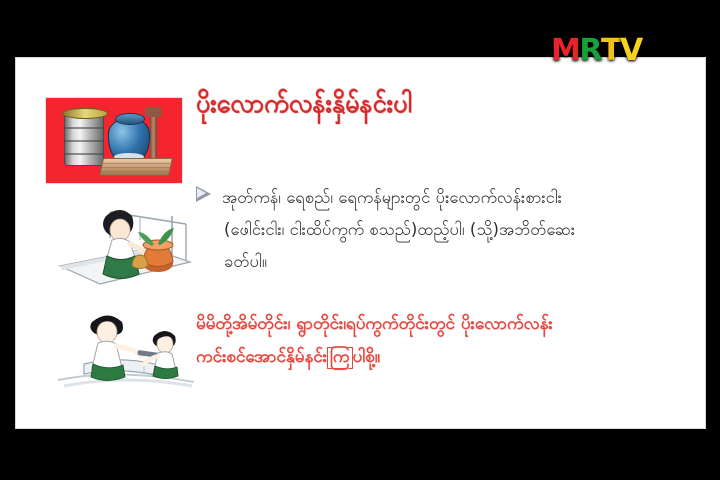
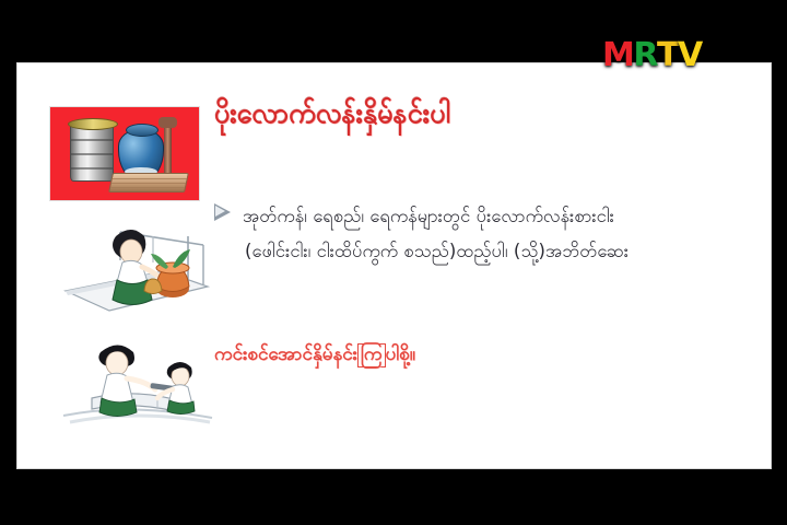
  MRTV
  ပိုးလောက်လန်းနှိမ်နင်းပါ
  အုတ်ကန်၊ ရေစည်၊ ရေကန်များတွင် ပိုးလောက်လန်းစားငါး
  (ဖေါင်းငါး၊ ငါးထိပ်ကွက် စသည်)ထည့်ပါ၊ (သို့)အဘိတ်ဆေး
- ခတ်ပါ။
- မိမိတို့အိမ်တိုင်း၊ ရွာတိုင်း၊ရပ်ကွက်တိုင်းတွင် ပိုးလောက်လန်း
  ကင်းစင်အောင်နှိမ်နင်း ကြ ပါစို့။
